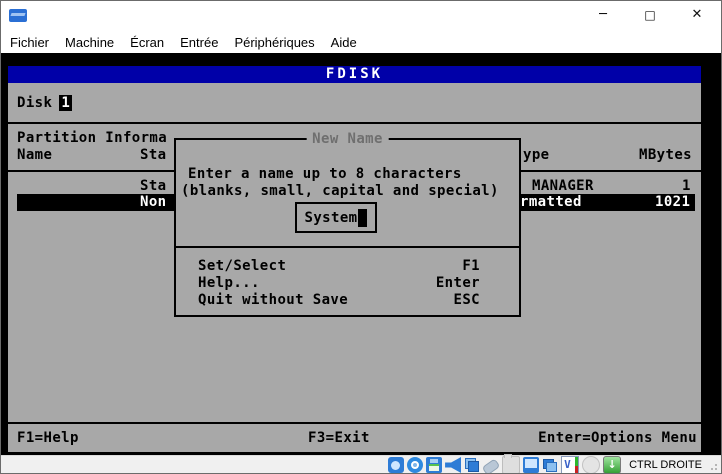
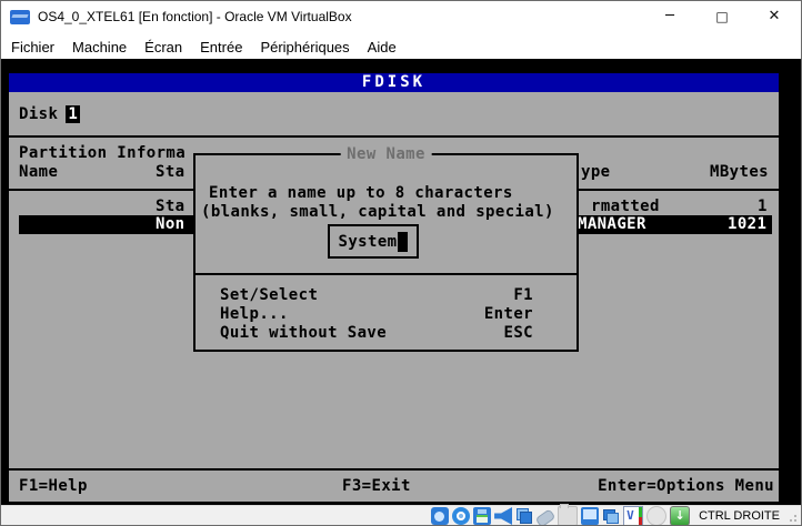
+ OS4_0_XTEL61 [En fonction] - Oracle VM VirtualBox
  ─
  □
  ✕
  Fichier
  Machine
  Écran
  Entrée
  Périphériques
  Aide
  FDISK
  Disk 1
  Partition Informa
  Name
  Sta
  ype
  MBytes
  Sta
- MANAGER
+ rmatted
  1
  Non
- rmatted
+ MANAGER
  1021
  F1=Help
  F3=Exit
  Enter=Options Menu
  New Name
  Enter a name up to 8 characters
  (blanks, small, capital and special)
  System
  Set/Select
  F1
  Help...
  Enter
  Quit without Save
  ESC
  CTRL DROITE
